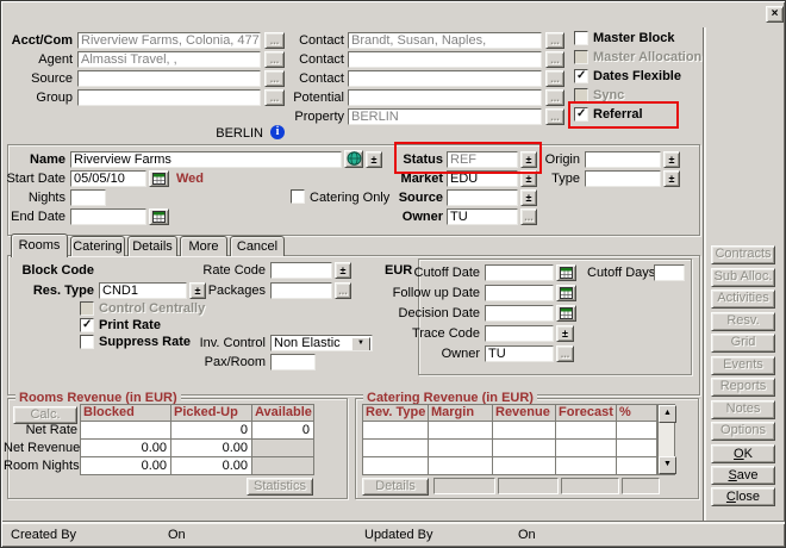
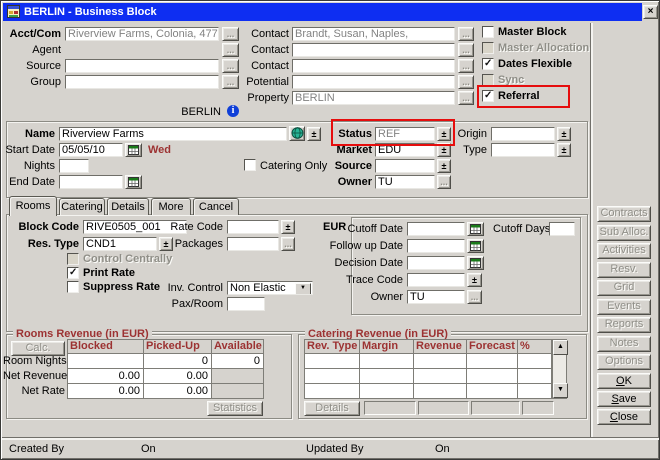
+ BERLIN - Business Block
  ×
  Acct/Com
  Riverview Farms, Colonia, 477
  ...
  Agent
- Almassi Travel, ,
  ...
  Source
  ...
  Group
  ...
  Contact
  Brandt, Susan, Naples,
  ...
  Contact
  ...
  Contact
  ...
  Potential
  ...
  Property
  BERLIN
  ...
  Master Block
  Master Allocation
  ✓
  Dates Flexible
  Sync
  ✓
  Referral
  BERLIN
  i
  Name
  Riverview Farms
  ±
  Start Date
  05/05/10
  Wed
  Nights
  End Date
  Catering Only
  Status
  REF
  ±
  Market
  EDU
  ±
  Source
  ±
  Owner
  TU
  ...
  Origin
  ±
  Type
  ±
  Rooms
  Catering
  Details
  More
  Cancel
  Block Code
+ RIVE0505_001
  Res. Type
  CND1
  ±
  Control Centrally
  ✓
  Print Rate
  Suppress Rate
  Rate Code
  ±
  EUR
  Packages
  ...
  Inv. Control
  Non Elastic
  Pax/Room
  Cutoff Date
  Cutoff Days
  Follow up Date
  Decision Date
  Trace Code
  ±
  Owner
  TU
  ...
  Rooms Revenue (in EUR)
  Calc.
  Blocked
  Picked-Up
  Available
  0
  0
  0.00
  0.00
  0.00
  0.00
- Net Rate
+ Room Nights
  Net Revenue
- Room Nights
+ Net Rate
  Statistics
  Catering Revenue (in EUR)
  Rev. Type
  Margin
  Revenue
  Forecast
  %
  Details
  Contracts
  Sub Alloc.
  Activities
  Resv.
  Grid
  Events
  Reports
  Notes
  Options
  OK
  Save
  Close
  Created By
  On
  Updated By
  On
